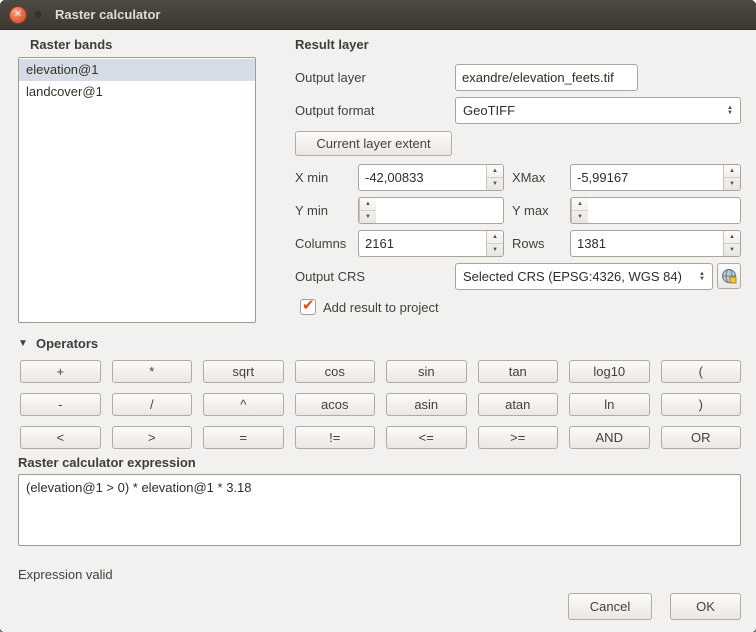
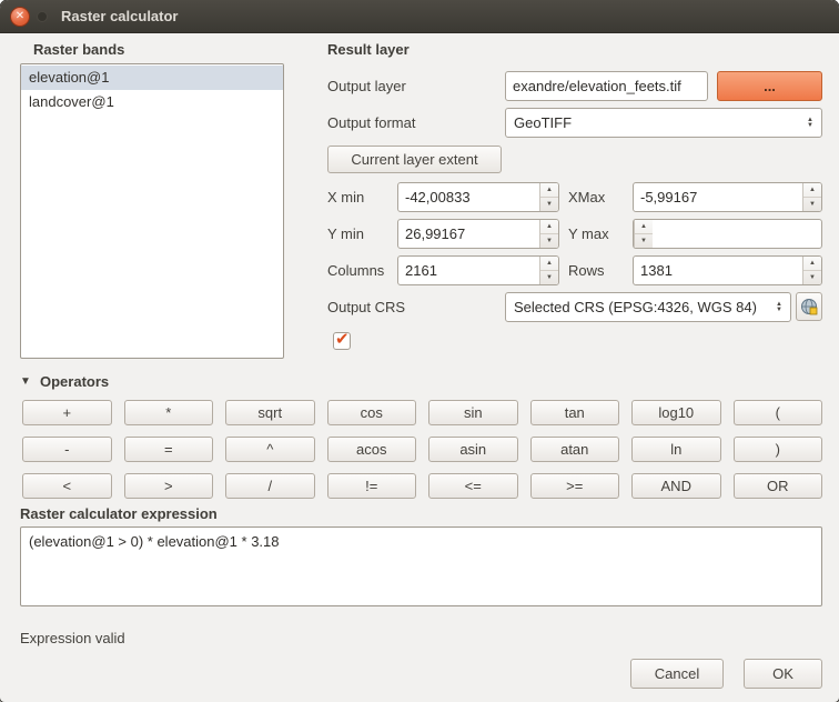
  ✕
  Raster calculator
  Raster bands
  elevation@1
  landcover@1
  Result layer
  Output layer
  exandre/elevation_feets.tif
+ ...
  Output format
  GeoTIFF
  Current layer extent
  X min
  -42,00833
  XMax
  -5,99167
  Y min
+ 26,99167
  Y max
  Columns
  2161
  Rows
  1381
  Output CRS
  Selected CRS (EPSG:4326, WGS 84)
  ✔
- Add result to project
  ▼
  Operators
  +
  *
  sqrt
  cos
  sin
  tan
  log10
  (
  -
- /
+ =
  ^
  acos
  asin
  atan
  ln
  )
  <
  >
- =
+ /
  !=
  <=
  >=
  AND
  OR
  Raster calculator expression
  (elevation@1 > 0) * elevation@1 * 3.18
  Expression valid
  Cancel
  OK
